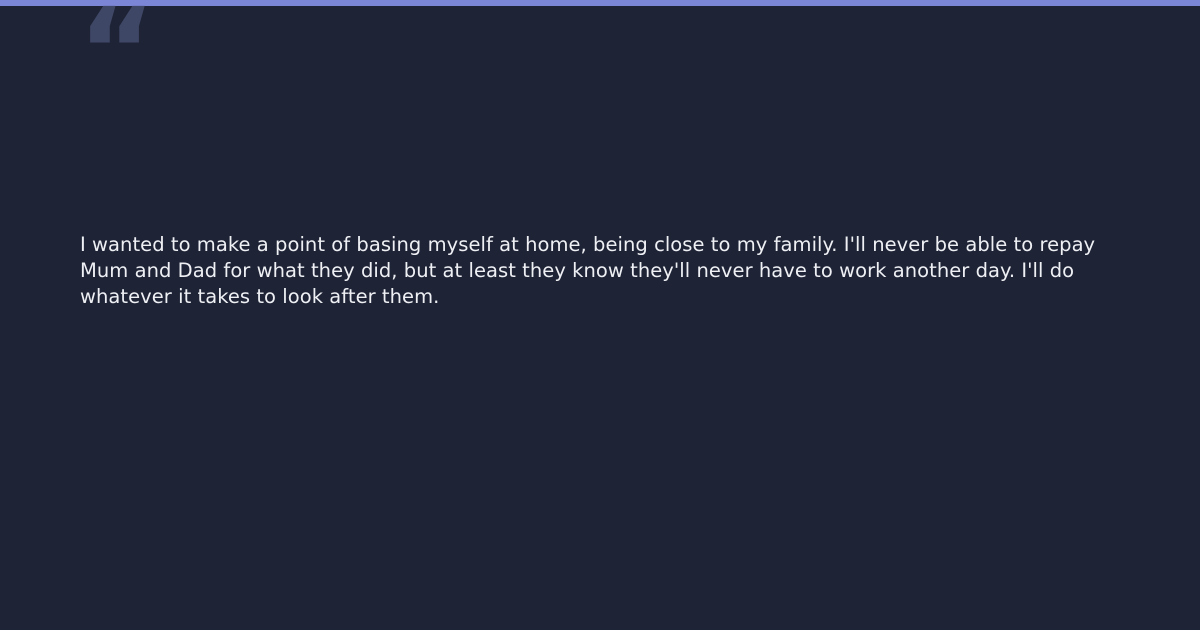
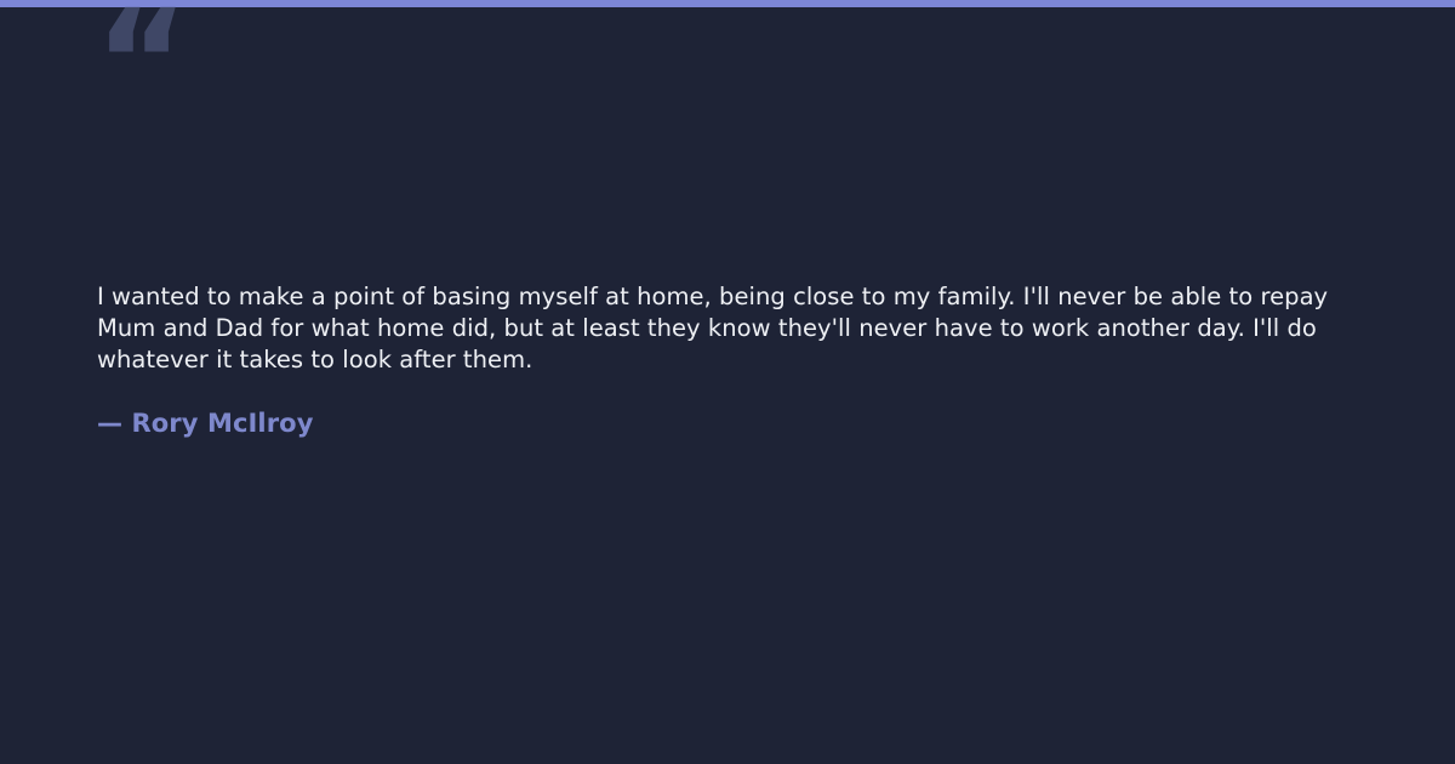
  “
- I wanted to make a point of basing myself at home, being close to my family. I'll never be able to repay Mum and Dad for what they did, but at least they know they'll never have to work another day. I'll do whatever it takes to look after them.
+ I wanted to make a point of basing myself at home, being close to my family. I'll never be able to repay Mum and Dad for what home did, but at least they know they'll never have to work another day. I'll do whatever it takes to look after them.
+ — Rory McIlroy
